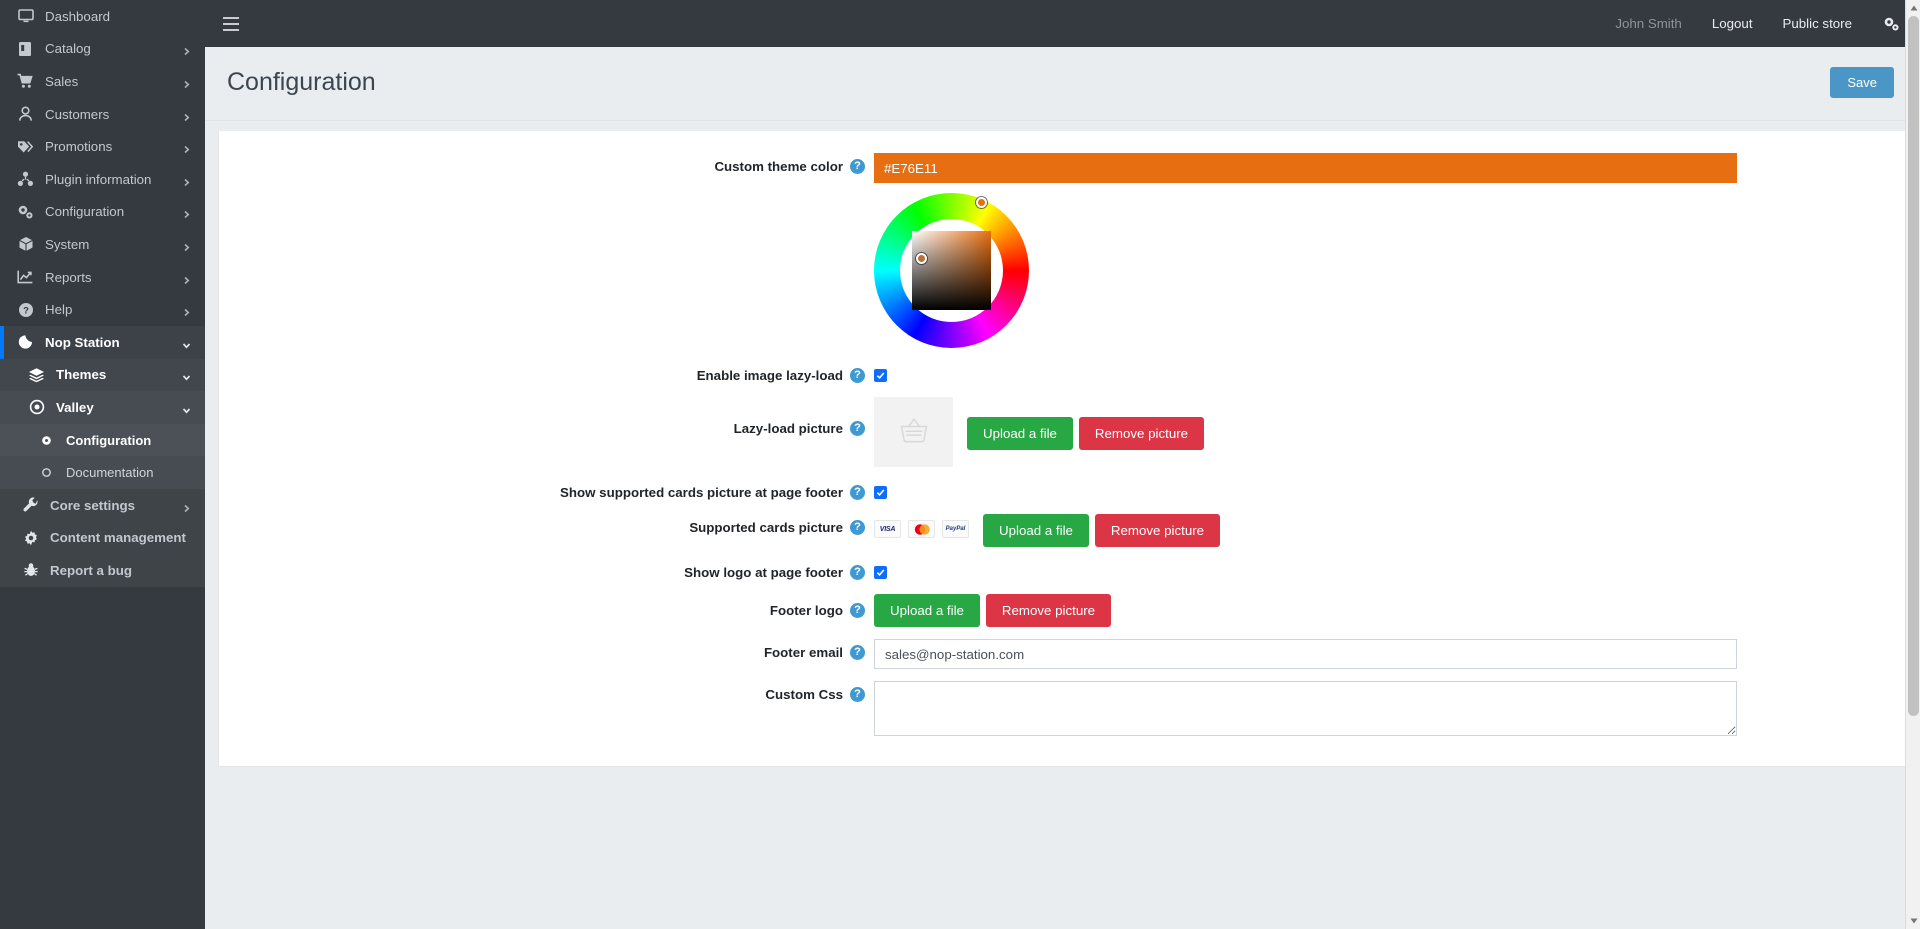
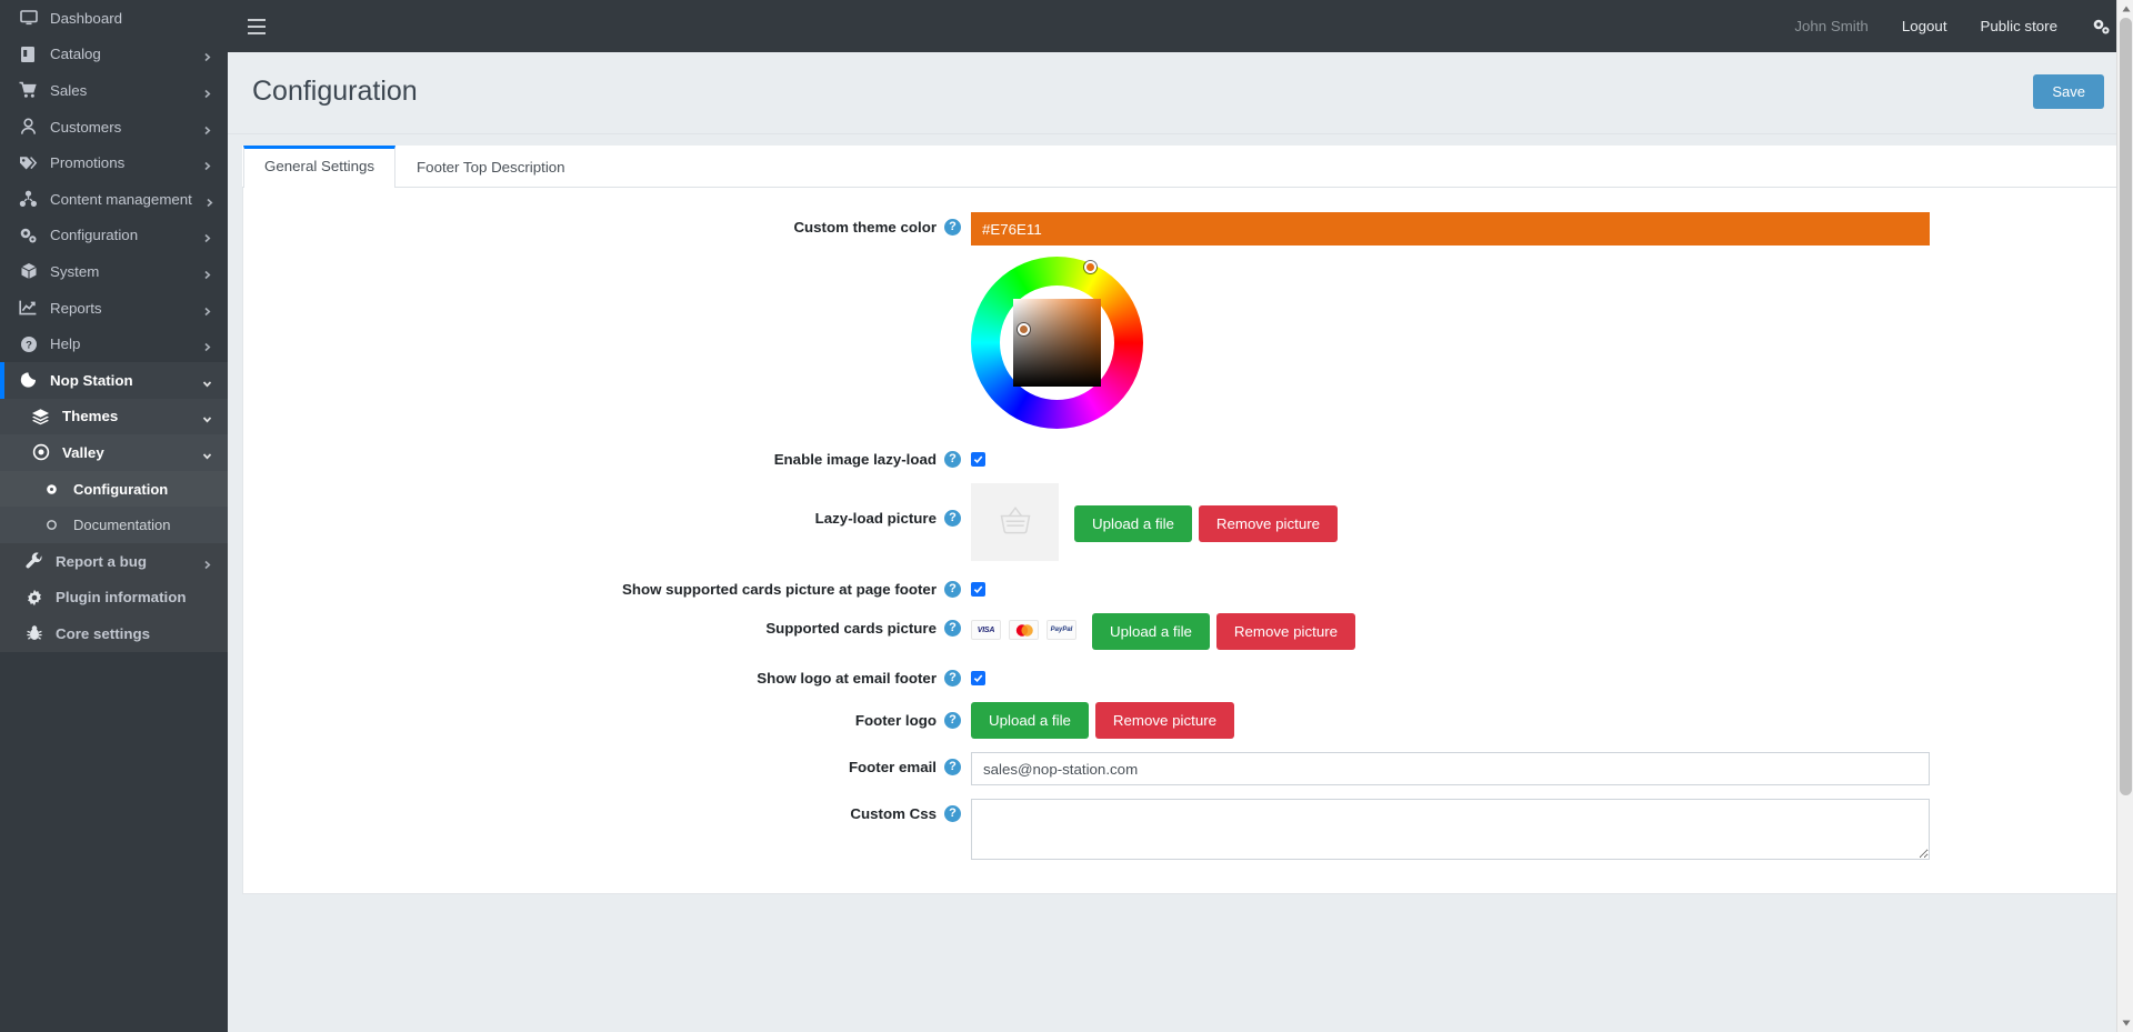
  Dashboard
  Catalog
  Sales
  Customers
  Promotions
- Plugin information
+ Content management
  Configuration
  System
  Reports
  ?
  Help
  Nop Station
  Themes
  Valley
  Configuration
  Documentation
- Core settings
+ Report a bug
- Content management
+ Plugin information
- Report a bug
+ Core settings
  John Smith
  Logout
  Public store
  Configuration
  Save
+ General Settings
+ Footer Top Description
  Custom theme color
  ?
  #E76E11
  Enable image lazy-load
  ?
  Lazy-load picture
  ?
  Upload a file
  Remove picture
  Show supported cards picture at page footer
  ?
  Supported cards picture
  ?
  Upload a file
  Remove picture
- Show logo at page footer
+ Show logo at email footer
  ?
  Footer logo
  ?
  Upload a file
  Remove picture
  Footer email
  ?
  sales@nop-station.com
  Custom Css
  ?
